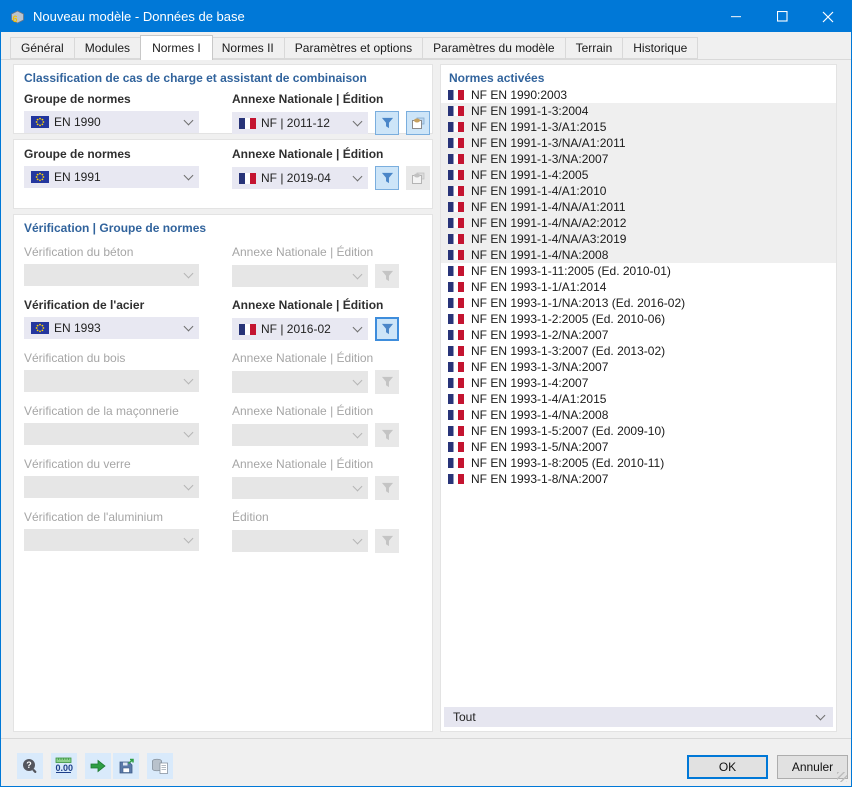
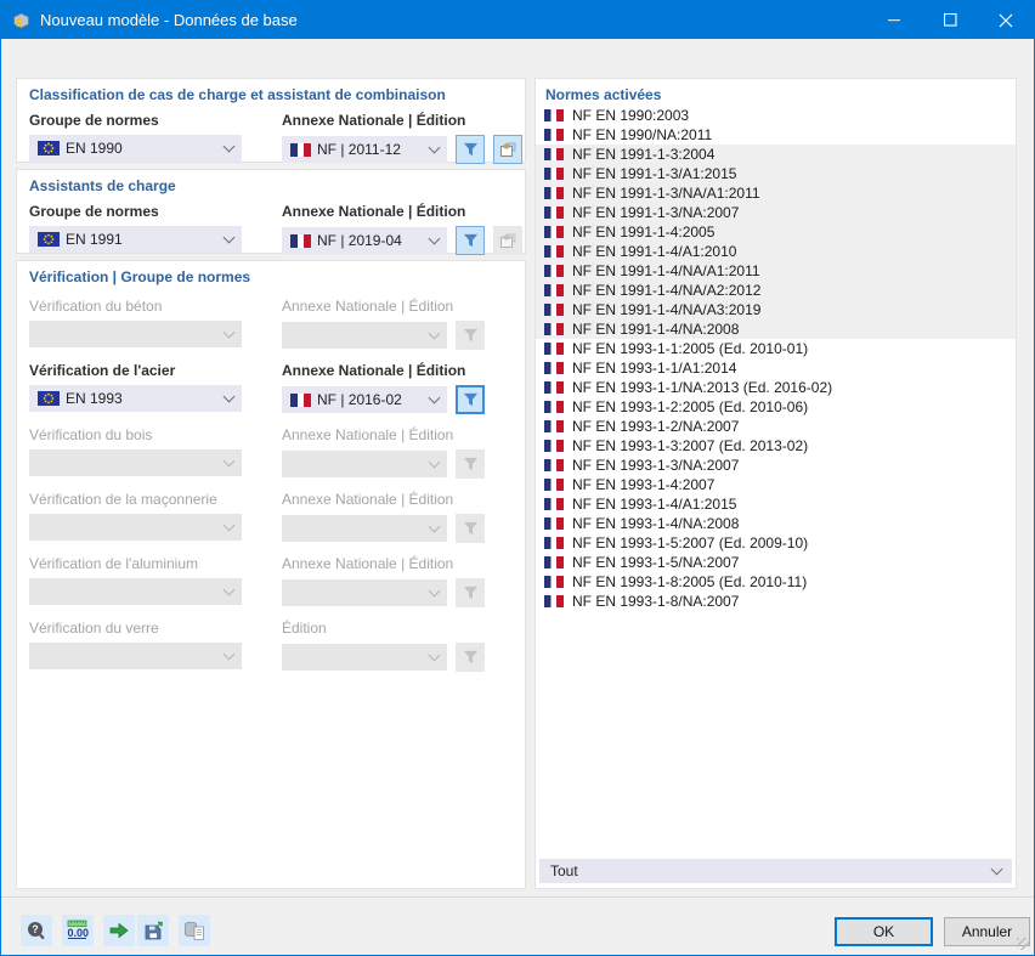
  6
  Nouveau modèle - Données de base
- Général
- Modules
- Normes I
- Normes II
- Paramètres et options
- Paramètres du modèle
- Terrain
- Historique
  Classification de cas de charge et assistant de combinaison
  Groupe de normes
  EN 1990
  Annexe Nationale | Édition
  NF | 2011-12
+ Assistants de charge
  Groupe de normes
  EN 1991
  Annexe Nationale | Édition
  NF | 2019-04
  Vérification | Groupe de normes
  Vérification du béton
  Annexe Nationale | Édition
  Vérification de l'acier
  EN 1993
  Annexe Nationale | Édition
  NF | 2016-02
  Vérification du bois
  Annexe Nationale | Édition
  Vérification de la maçonnerie
  Annexe Nationale | Édition
- Vérification du verre
+ Vérification de l'aluminium
  Annexe Nationale | Édition
- Vérification de l'aluminium
+ Vérification du verre
  Édition
  Normes activées
  NF EN 1990:2003
+ NF EN 1990/NA:2011
  NF EN 1991-1-3:2004
  NF EN 1991-1-3/A1:2015
  NF EN 1991-1-3/NA/A1:2011
  NF EN 1991-1-3/NA:2007
  NF EN 1991-1-4:2005
  NF EN 1991-1-4/A1:2010
  NF EN 1991-1-4/NA/A1:2011
  NF EN 1991-1-4/NA/A2:2012
  NF EN 1991-1-4/NA/A3:2019
  NF EN 1991-1-4/NA:2008
- NF EN 1993-1-11:2005 (Ed. 2010-01)
+ NF EN 1993-1-1:2005 (Ed. 2010-01)
  NF EN 1993-1-1/A1:2014
  NF EN 1993-1-1/NA:2013 (Ed. 2016-02)
  NF EN 1993-1-2:2005 (Ed. 2010-06)
  NF EN 1993-1-2/NA:2007
  NF EN 1993-1-3:2007 (Ed. 2013-02)
  NF EN 1993-1-3/NA:2007
  NF EN 1993-1-4:2007
  NF EN 1993-1-4/A1:2015
  NF EN 1993-1-4/NA:2008
  NF EN 1993-1-5:2007 (Ed. 2009-10)
  NF EN 1993-1-5/NA:2007
  NF EN 1993-1-8:2005 (Ed. 2010-11)
  NF EN 1993-1-8/NA:2007
  Tout
  ?
  0.00
  OK
  Annuler
